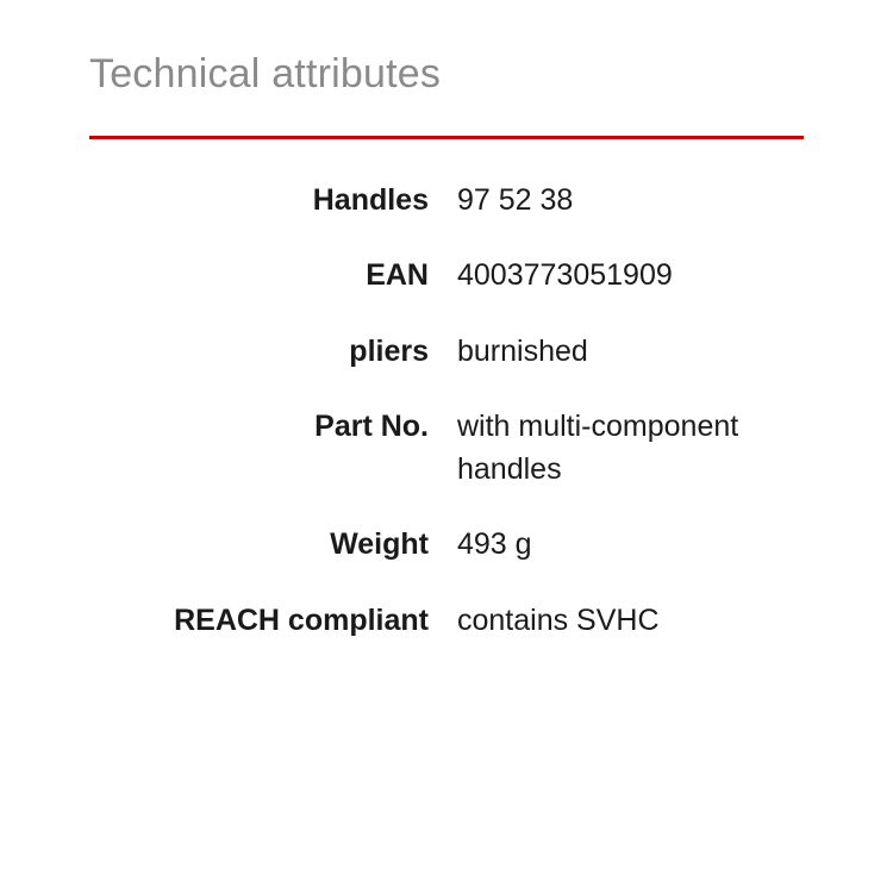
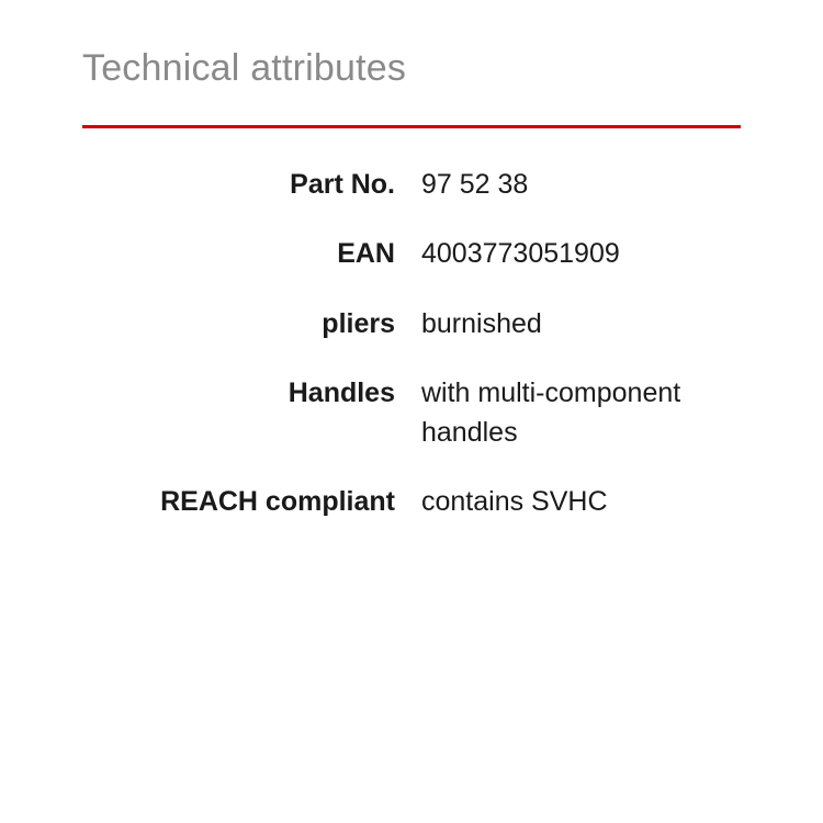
  Technical attributes
- Handles	97 52 38
+ Part No.	97 52 38
  EAN	4003773051909
  pliers	burnished
- Part No.	with multi-component handles
+ Handles	with multi-component handles
- Weight	493 g
  REACH compliant	contains SVHC
